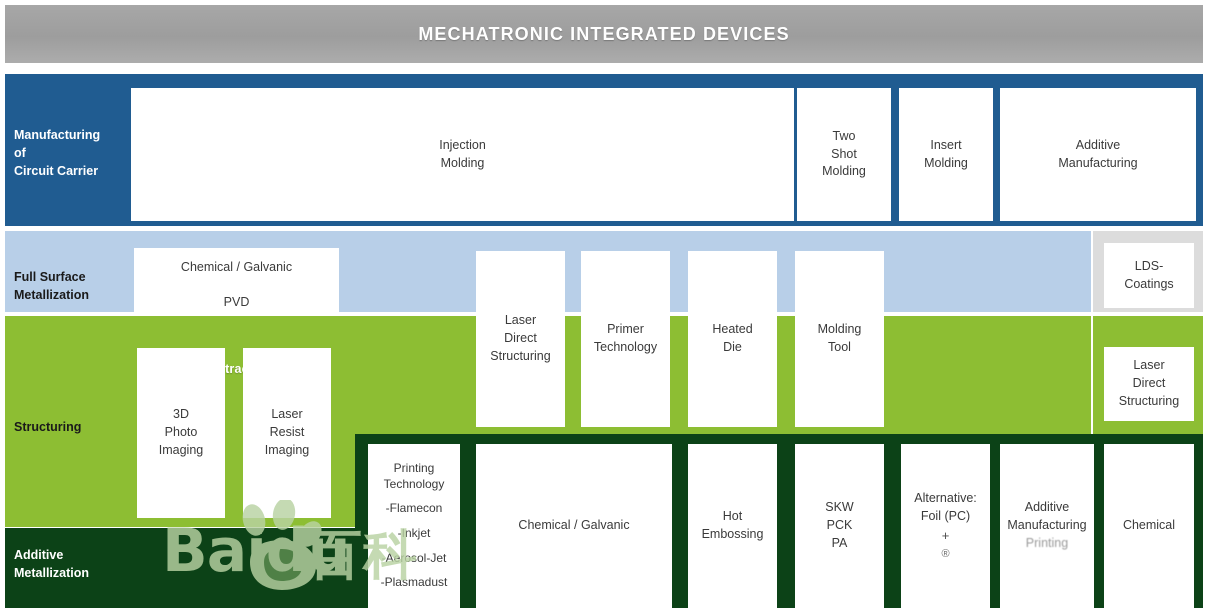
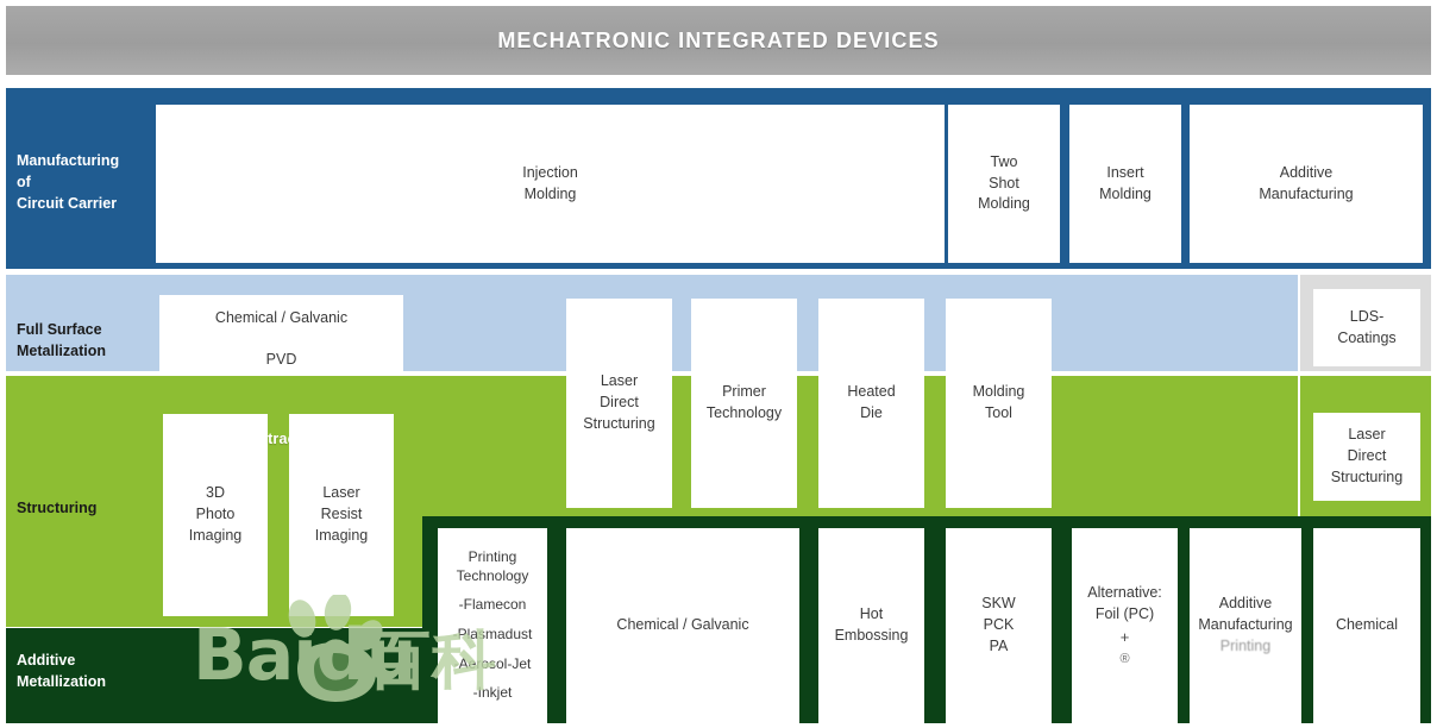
  MECHATRONIC INTEGRATED DEVICES
  Manufacturing
  of
  Circuit Carrier
  Injection
  Molding
  Two
  Shot
  Molding
  Insert
  Molding
  Additive
  Manufacturing
  Full Surface
  Metallization
  Chemical / Galvanic
  PVD
  LDS-
  Coatings
  Structuring
  3D
  Photo
  Imaging
  Laser
  Resist
  Imaging
  Laser
  Direct
  Structuring
  Primer
  Technology
  Heated
  Die
  Molding
  Tool
  Laser
  Direct
  Structuring
  Additive
  Metallization
  Printing
  Technology
  -Flamecon
- -Inkjet
+ -Plasmadust
  -Aerosol-Jet
- -Plasmadust
+ -Inkjet
  Chemical / Galvanic
  Hot
  Embossing
  SKW
  PCK
  PA
  Alternative:
  Foil (PC)
  +
  ®
  Additive
  Manufacturing
  Printing
  Chemical
  Baidu
  百科
